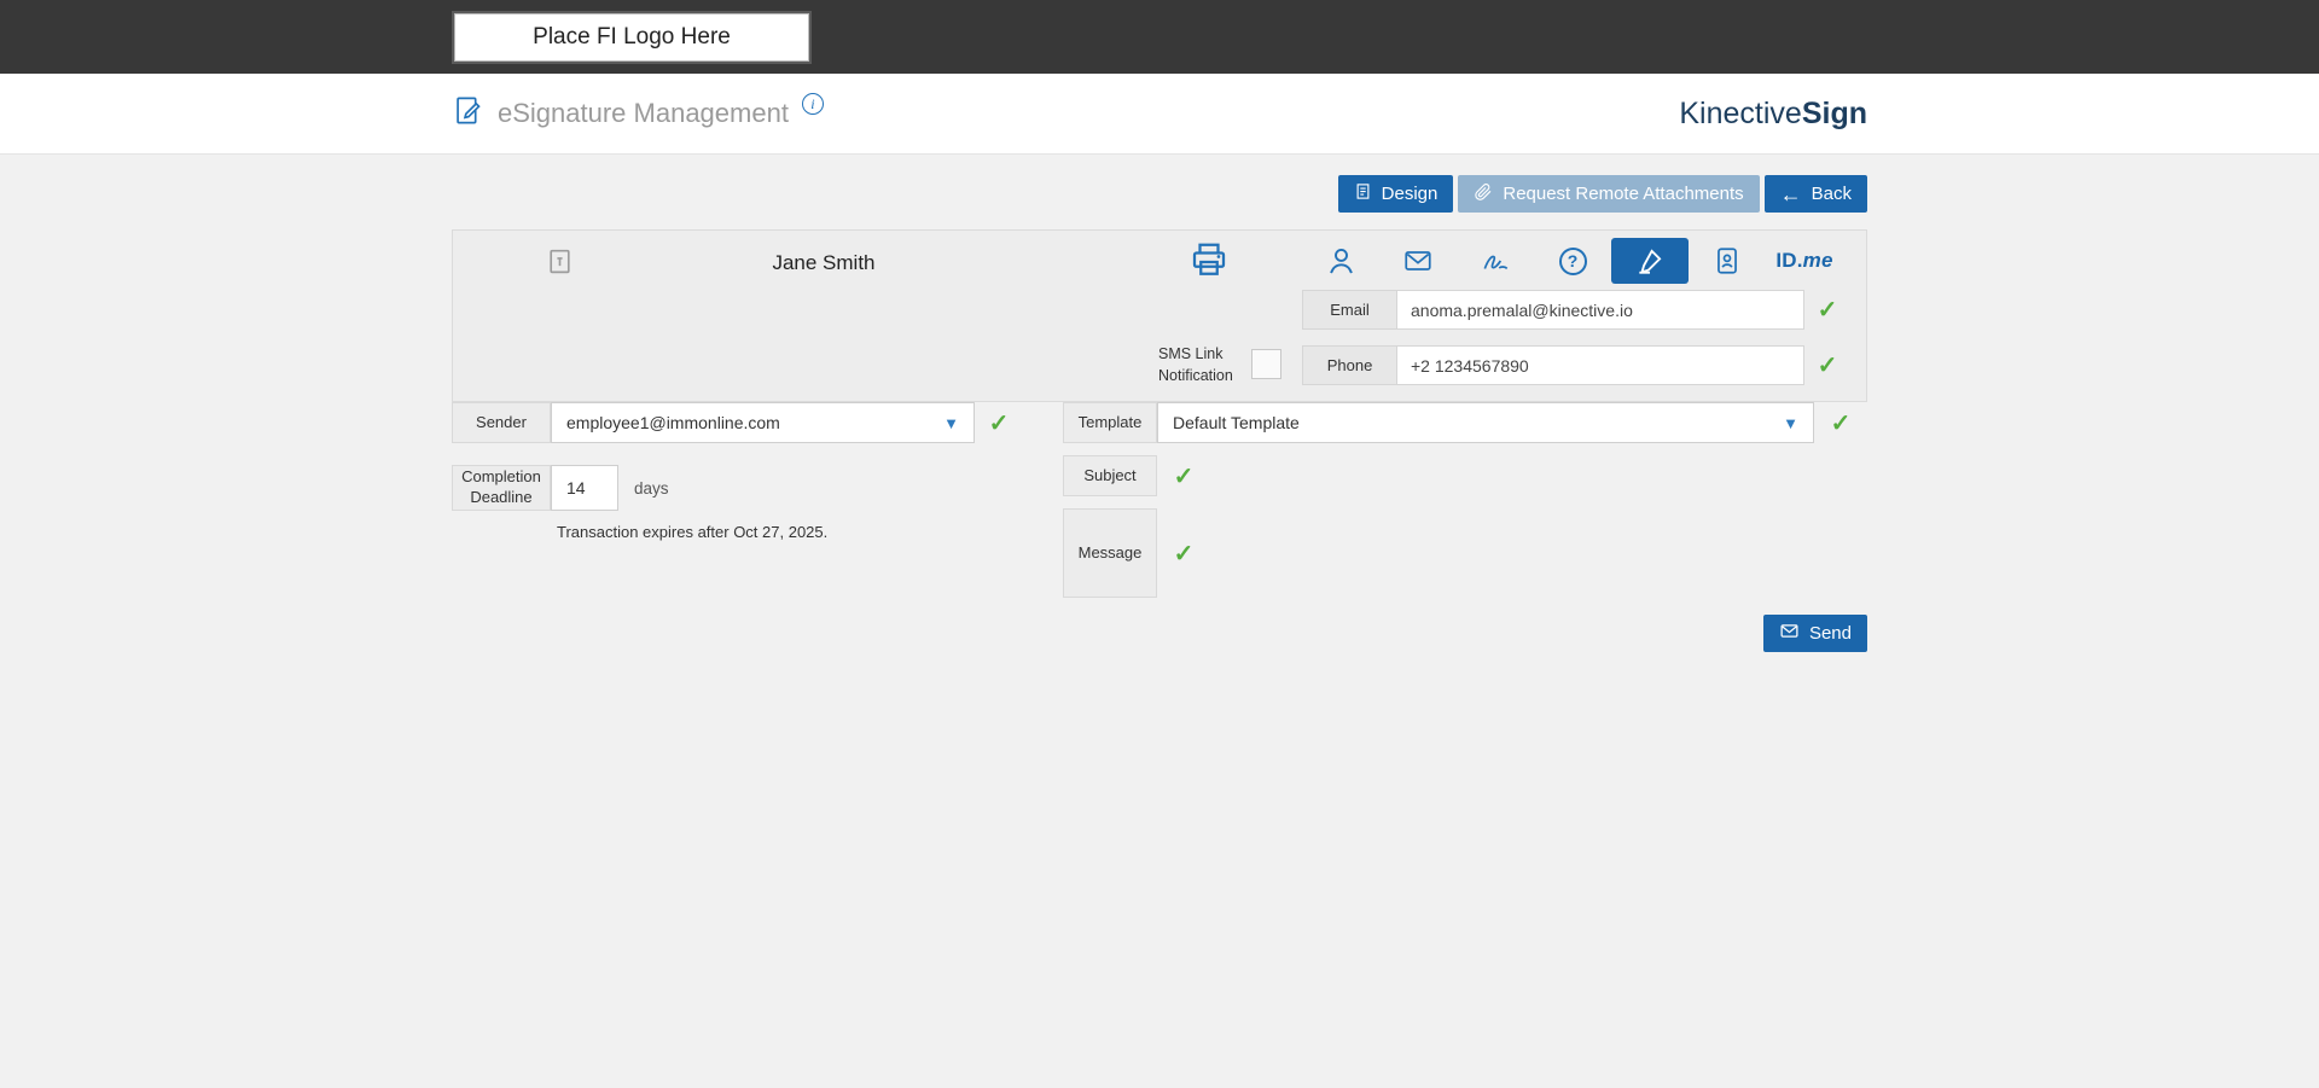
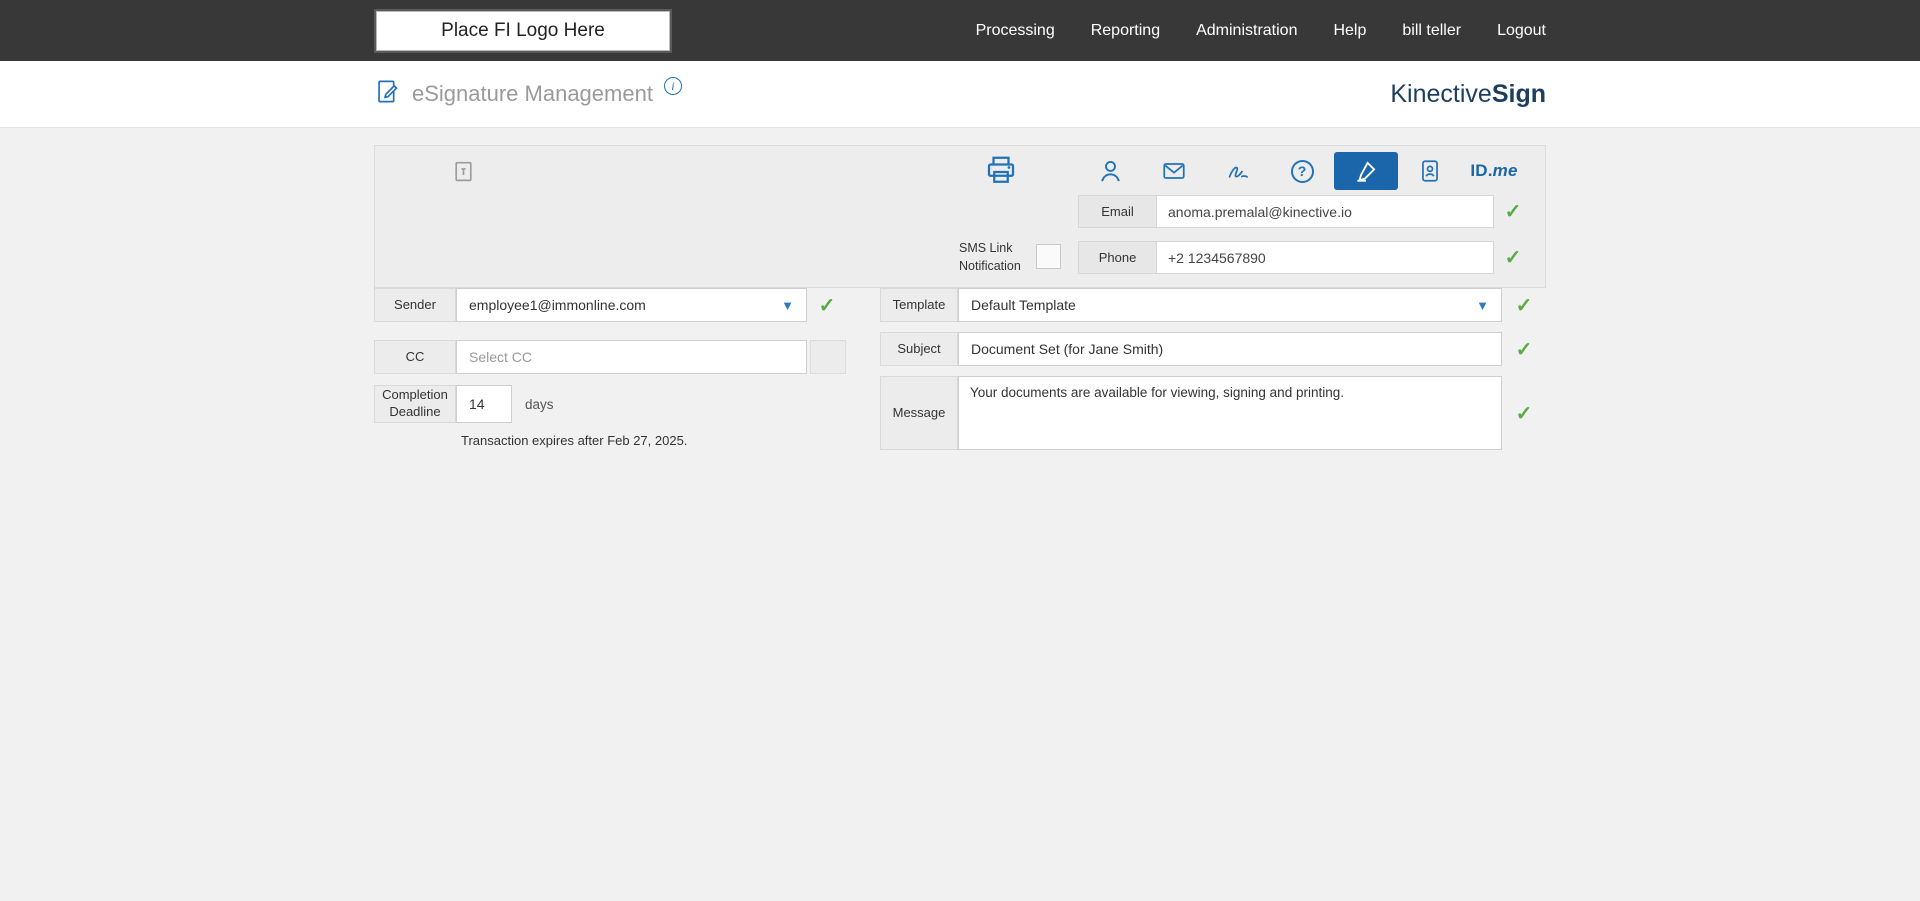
  Place FI Logo Here
+ Processing
+ Reporting
+ Administration
+ Help
+ bill teller
+ Logout
  eSignature Management
  i
  KinectiveSign
- Design
- Request Remote Attachments
- ←
- Back
- Jane Smith
  ?
  ID.me
  Email
  anoma.premalal@kinective.io
  ✓
  SMS Link Notification
  Phone
  +2 1234567890
  ✓
  Sender
  employee1@immonline.com
  ▼
  ✓
+ CC
+ Select CC
  Completion Deadline
  14
  days
- Transaction expires after Oct 27, 2025.
+ Transaction expires after Feb 27, 2025.
  Template
  Default Template
  ▼
  ✓
  Subject
+ Document Set (for Jane Smith)
  ✓
  Message
+ Your documents are available for viewing, signing and printing.
  ✓
- Send
